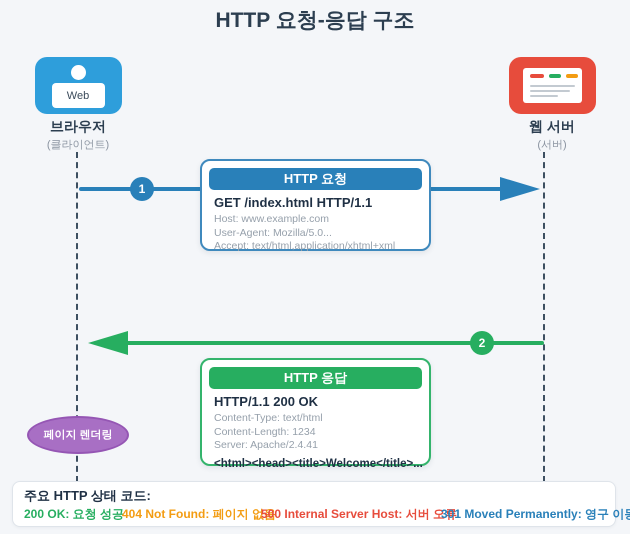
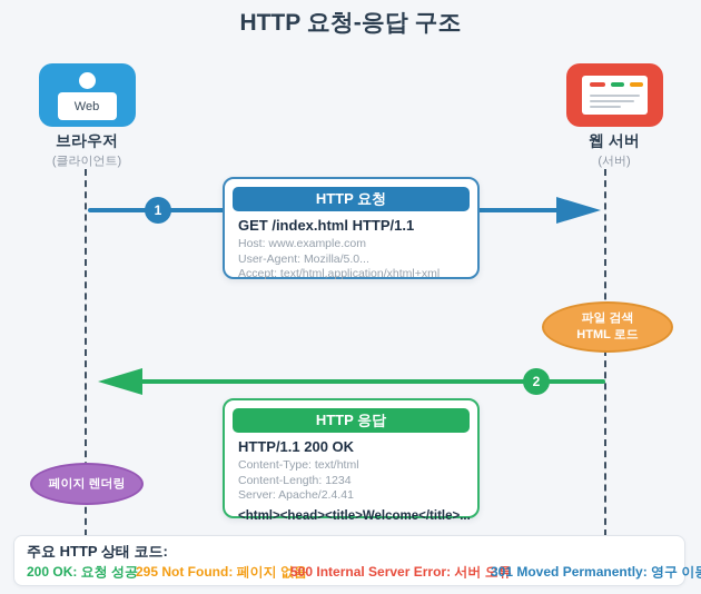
  HTTP 요청-응답 구조
  Web
  브라우저
  (클라이언트)
  웹 서버
  (서버)
  1
  HTTP 요청
  GET /index.html HTTP/1.1
  Host: www.example.com
  User-Agent: Mozilla/5.0...
  Accept: text/html,application/xhtml+xml
+ 파일 검색
+ HTML 로드
  2
  HTTP 응답
  HTTP/1.1 200 OK
  Content-Type: text/html
  Content-Length: 1234
  Server: Apache/2.4.41
  <html><head><title>Welcome</title>...
  페이지 렌더링
  주요 HTTP 상태 코드:
  200 OK: 요청 성공
- 404 Not Found: 페이지 없음
+ 295 Not Found: 페이지 없음
- 500 Internal Server Host: 서버 오류
+ 500 Internal Server Error: 서버 오류
  301 Moved Permanently: 영구 이
